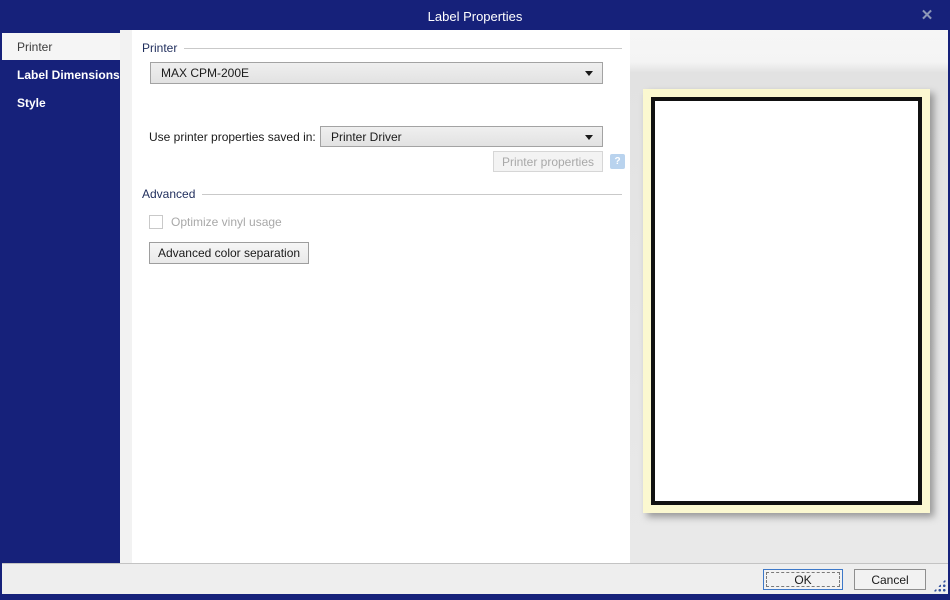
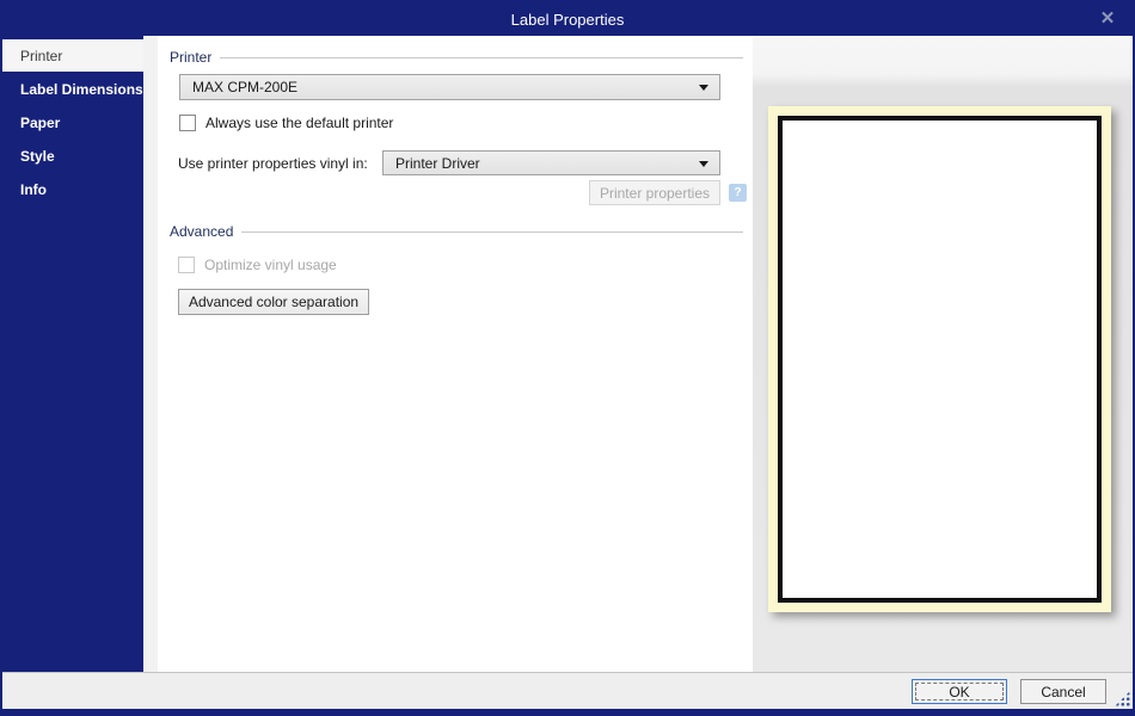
  Label Properties
  ✕
  Printer
  Label Dimensions
+ Paper
  Style
+ Info
  Printer
  MAX CPM-200E
+ Always use the default printer
- Use printer properties saved in:
+ Use printer properties vinyl in:
  Printer Driver
  Printer properties
  ?
  Advanced
  Optimize vinyl usage
  Advanced color separation
  OK
  Cancel
